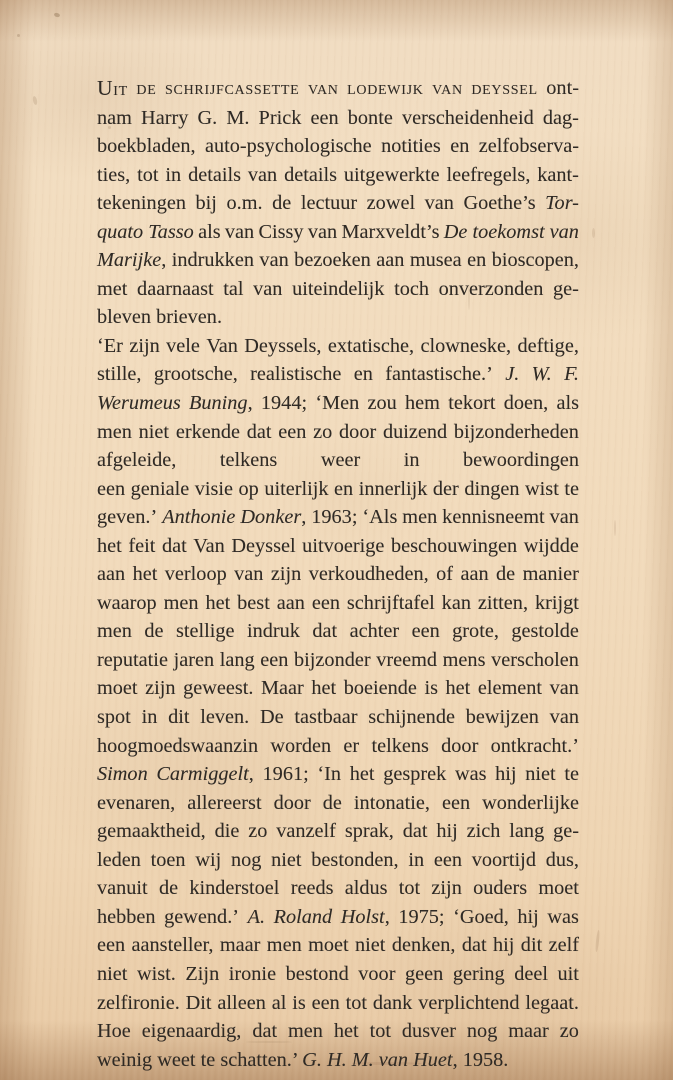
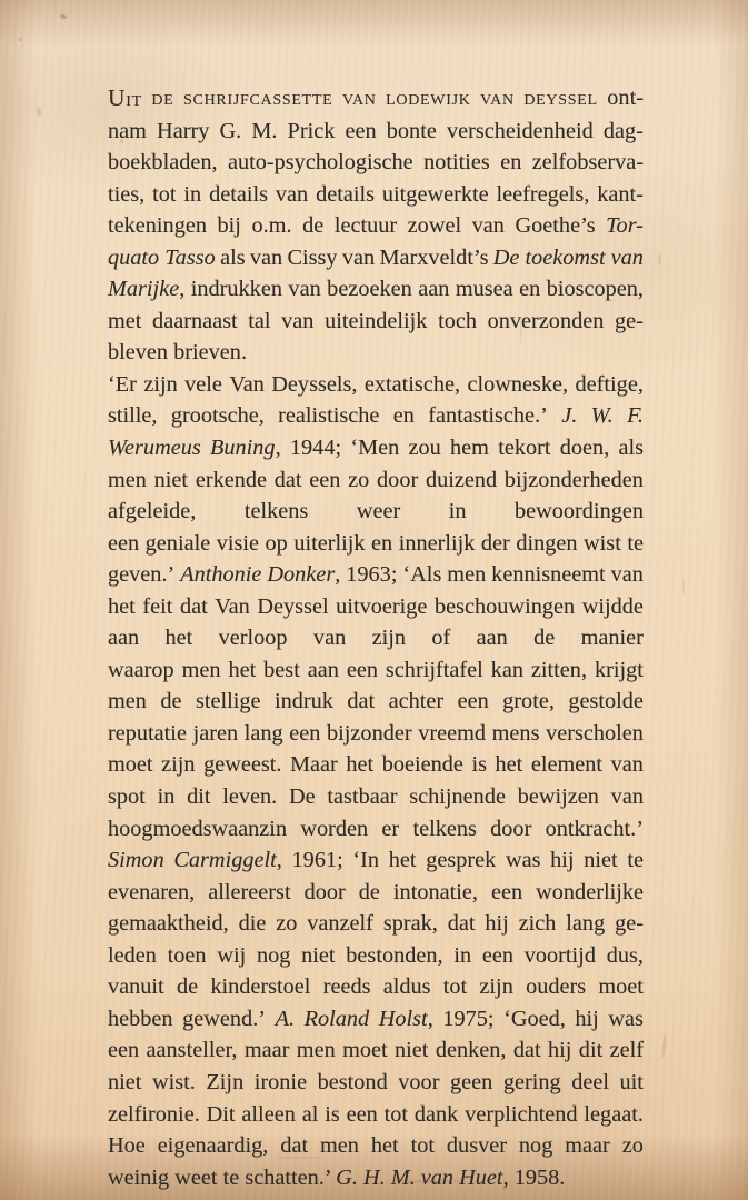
  Uit
  de
  schrijfcassette
  van
  lodewijk
  van
  deyssel
  ont-
  nam
  Harry
  G.
  M.
  Prick
  een
  bonte
  verscheidenheid
  dag-
  boekbladen,
  auto-psychologische
  notities
  en
  zelfobserva-
  ties,
  tot
  in
  details
  van
  details
  uitgewerkte
  leefregels,
  kant-
  tekeningen
  bij
  o.m.
  de
  lectuur
  zowel
  van
  Goethe’s
  Tor-
  quato Tasso
  als
  van
  Cissy
  van
  Marxveldt’s
  De toekomst van
  Marijke,
  indrukken
  van
  bezoeken
  aan
  musea
  en
  bioscopen,
  met
  daarnaast
  tal
  van
  uiteindelijk
  toch
  onverzonden
  ge-
  bleven brieven.
  ‘Er
  zijn
  vele
  Van
  Deyssels,
  extatische,
  clowneske,
  deftige,
  stille,
  grootsche,
  realistische
  en
  fantastische.’
  J.
  W.
  F.
  Werumeus
  Buning,
  1944;
  ‘Men
  zou
  hem
  tekort
  doen,
  als
  men
  niet
  erkende
  dat
  een
  zo
  door
  duizend
  bijzonderheden
  afgeleide,
  telkens
  weer
  in
  bewoordingen
  een
  geniale
  visie
  op
  uiterlijk
  en
  innerlijk
  der
  dingen
  wist
  te
  geven.’
  Anthonie
  Donker,
  1963;
  ‘Als
  men
  kennisneemt
  van
  het
  feit
  dat
  Van
  Deyssel
  uitvoerige
  beschouwingen
  wijdde
  aan
  het
  verloop
  van
  zijn
- verkoudheden,
  of
  aan
  de
  manier
  waarop
  men
  het
  best
  aan
  een
  schrijftafel
  kan
  zitten,
  krijgt
  men
  de
  stellige
  indruk
  dat
  achter
  een
  grote,
  gestolde
  reputatie
  jaren
  lang
  een
  bijzonder
  vreemd
  mens
  verscholen
  moet
  zijn
  geweest.
  Maar
  het
  boeiende
  is
  het
  element
  van
  spot
  in
  dit
  leven.
  De
  tastbaar
  schijnende
  bewijzen
  van
  hoogmoedswaanzin
  worden
  er
  telkens
  door
  ontkracht.’
  Simon
  Carmiggelt,
  1961;
  ‘In
  het
  gesprek
  was
  hij
  niet
  te
  evenaren,
  allereerst
  door
  de
  intonatie,
  een
  wonderlijke
  gemaaktheid,
  die
  zo
  vanzelf
  sprak,
  dat
  hij
  zich
  lang
  ge-
  leden
  toen
  wij
  nog
  niet
  bestonden,
  in
  een
  voortijd
  dus,
  vanuit
  de
  kinderstoel
  reeds
  aldus
  tot
  zijn
  ouders
  moet
  hebben
  gewend.’
  A.
  Roland
  Holst,
  1975;
  ‘Goed,
  hij
  was
  een
  aansteller,
  maar
  men
  moet
  niet
  denken,
  dat
  hij
  dit
  zelf
  niet
  wist.
  Zijn
  ironie
  bestond
  voor
  geen
  gering
  deel
  uit
  zelfironie.
  Dit
  alleen
  al
  is
  een
  tot
  dank
  verplichtend
  legaat.
  Hoe
  eigenaardig,
  dat
  men
  het
  tot
  dusver
  nog
  maar
  zo
  weinig weet te schatten.’ G. H. M. van Huet, 1958.
